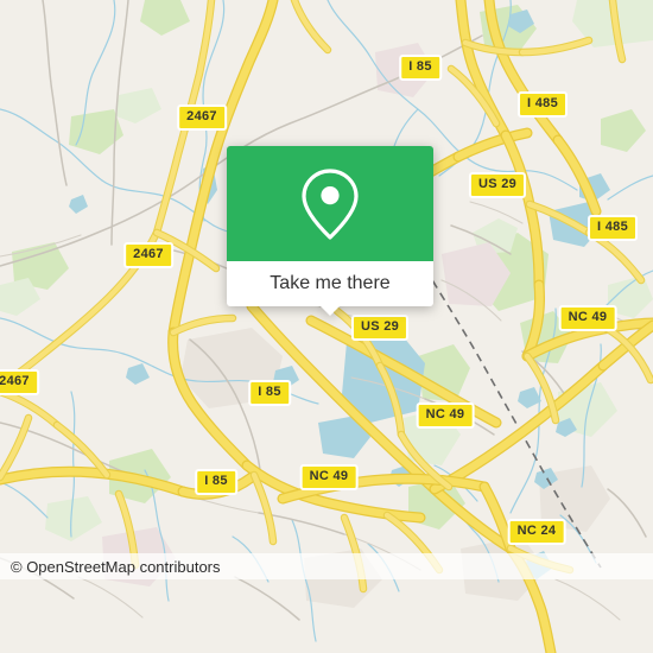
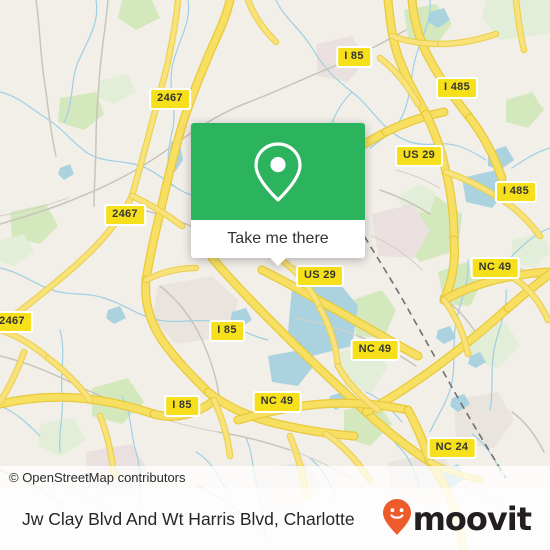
  I 85
  I 485
  2467
  US 29
  I 485
  2467
  US 29
  NC 49
  2467
  I 85
  NC 49
  I 85
  NC 49
  NC 24
  Take me there
  © OpenStreetMap contributors
+ Jw Clay Blvd And Wt Harris Blvd, Charlotte
+ moovit
